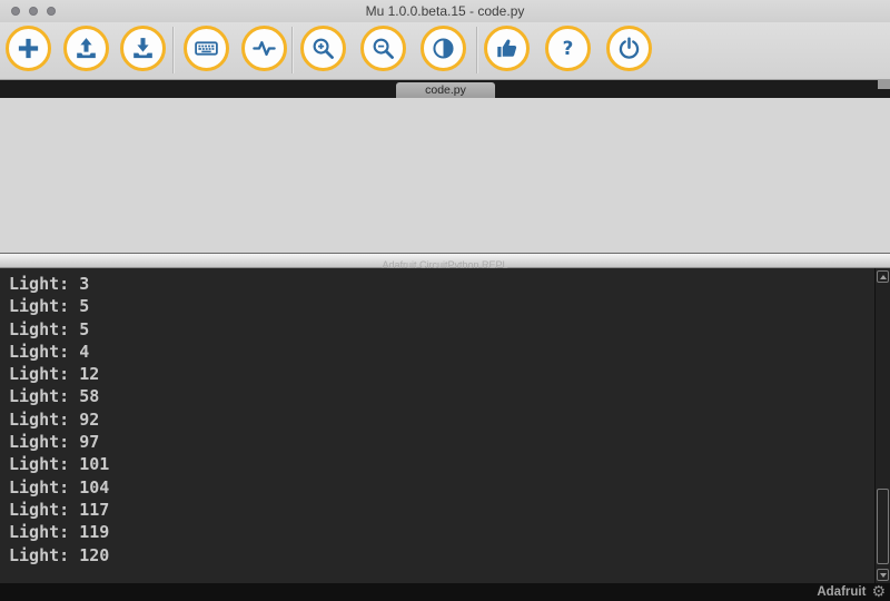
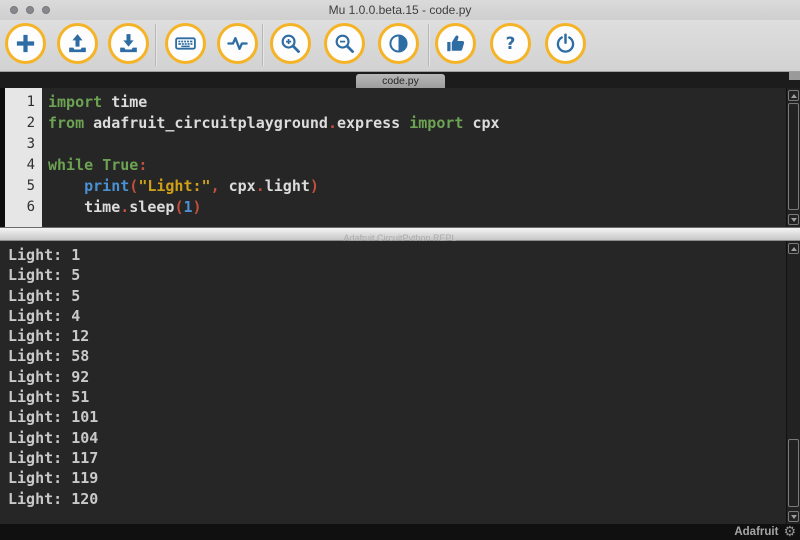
  Mu 1.0.0.beta.15 - code.py
  ?
  code.py
+ 1
+ 2
+ 3
+ 4
+ 5
+ 6
+ import time
+ from adafruit_circuitplayground.express import cpx
+ while True:
+ print("Light:", cpx.light)
+ time.sleep(1)
  Adafruit CircuitPython REPL
- Light: 3
+ Light: 1
  Light: 5
  Light: 5
  Light: 4
  Light: 12
  Light: 58
  Light: 92
- Light: 97
+ Light: 51
  Light: 101
  Light: 104
  Light: 117
  Light: 119
  Light: 120
  Adafruit
  ⚙
